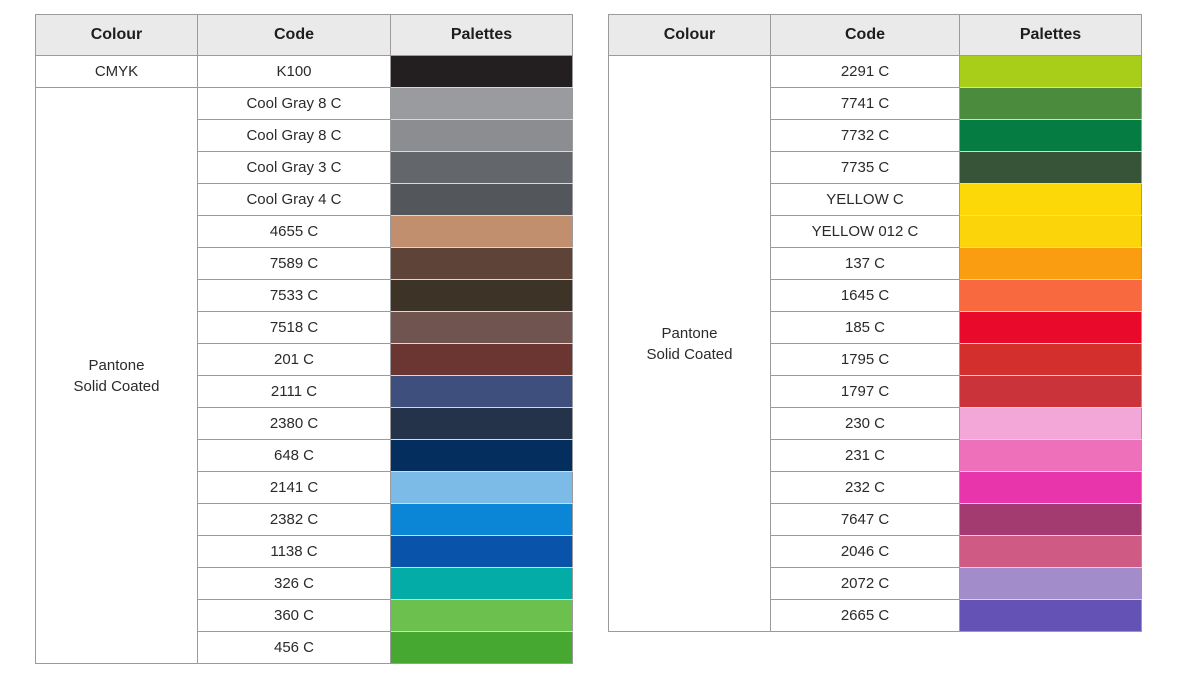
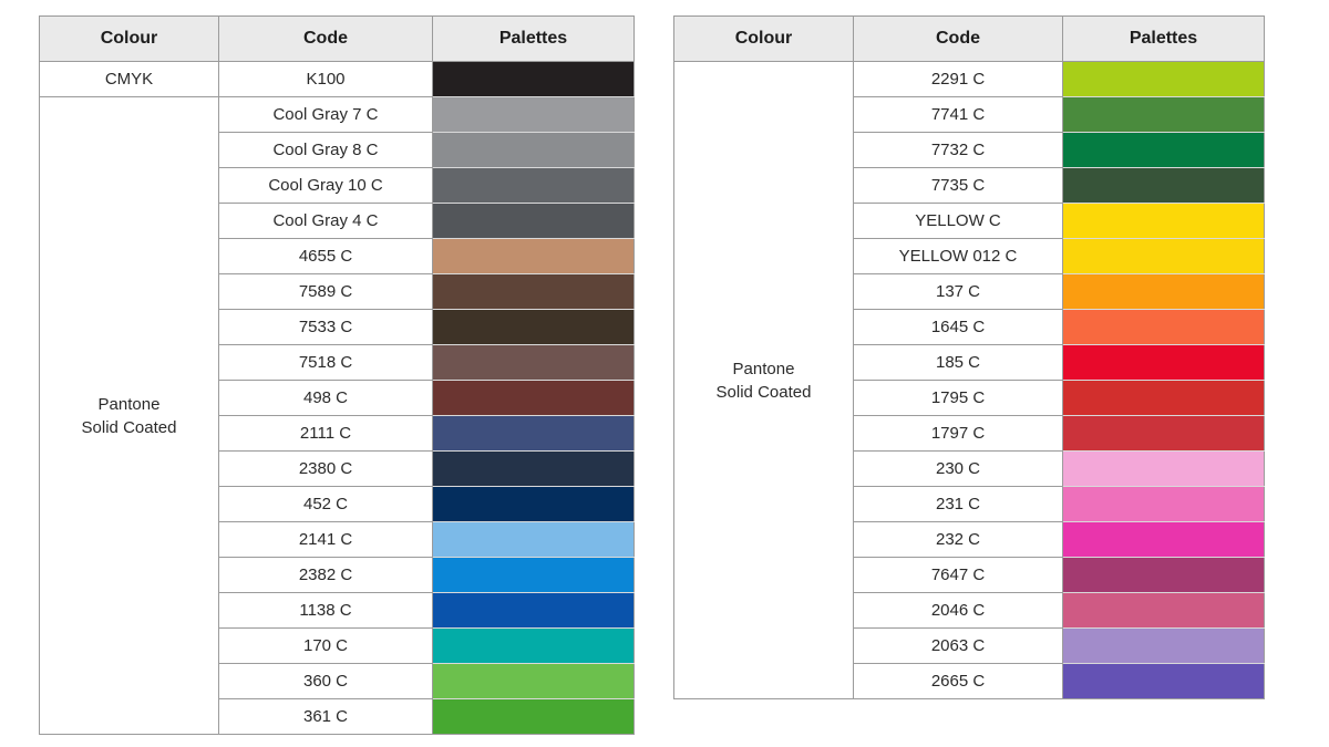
  Colour	Code	Palettes
  CMYK	K100
- Pantone Solid Coated	Cool Gray 8 C
+ Pantone Solid Coated	Cool Gray 7 C
  Cool Gray 8 C
- Cool Gray 3 C
+ Cool Gray 10 C
  Cool Gray 4 C
  4655 C
  7589 C
  7533 C
  7518 C
- 201 C
+ 498 C
  2111 C
  2380 C
- 648 C
+ 452 C
  2141 C
  2382 C
  1138 C
- 326 C
+ 170 C
  360 C
- 456 C
+ 361 C
  Colour	Code	Palettes
  Pantone Solid Coated	2291 C
  7741 C
  7732 C
  7735 C
  YELLOW C
  YELLOW 012 C
  137 C
  1645 C
  185 C
  1795 C
  1797 C
  230 C
  231 C
  232 C
  7647 C
  2046 C
- 2072 C
+ 2063 C
  2665 C
